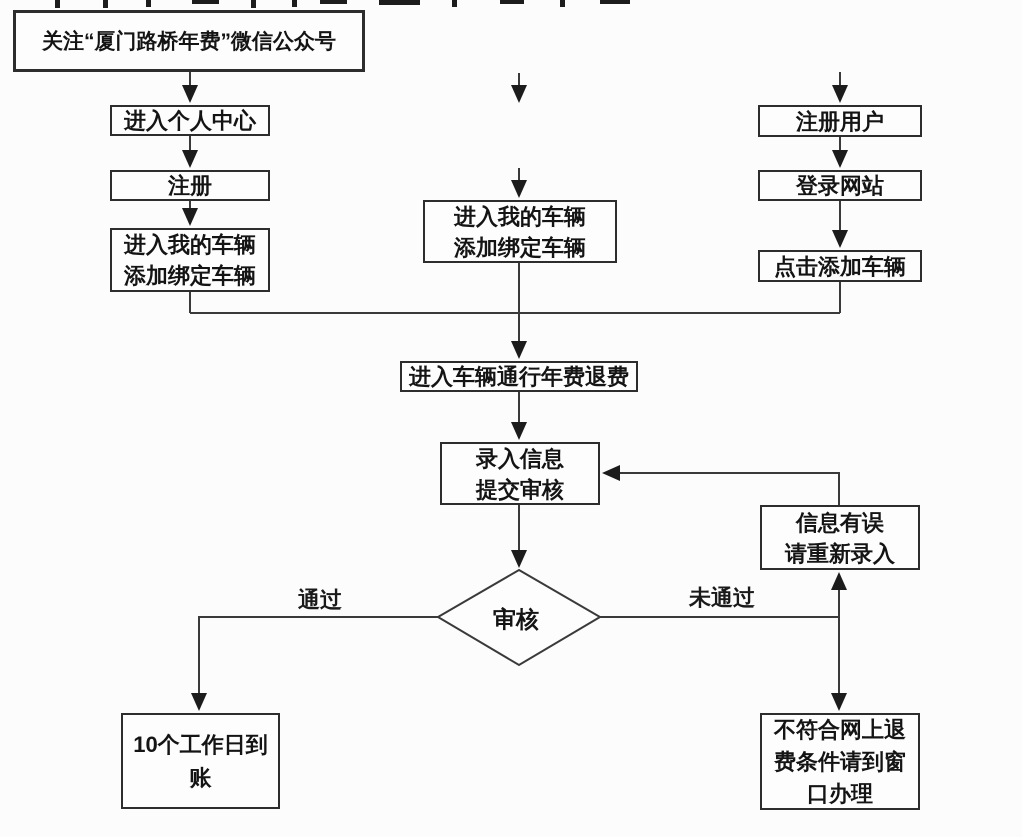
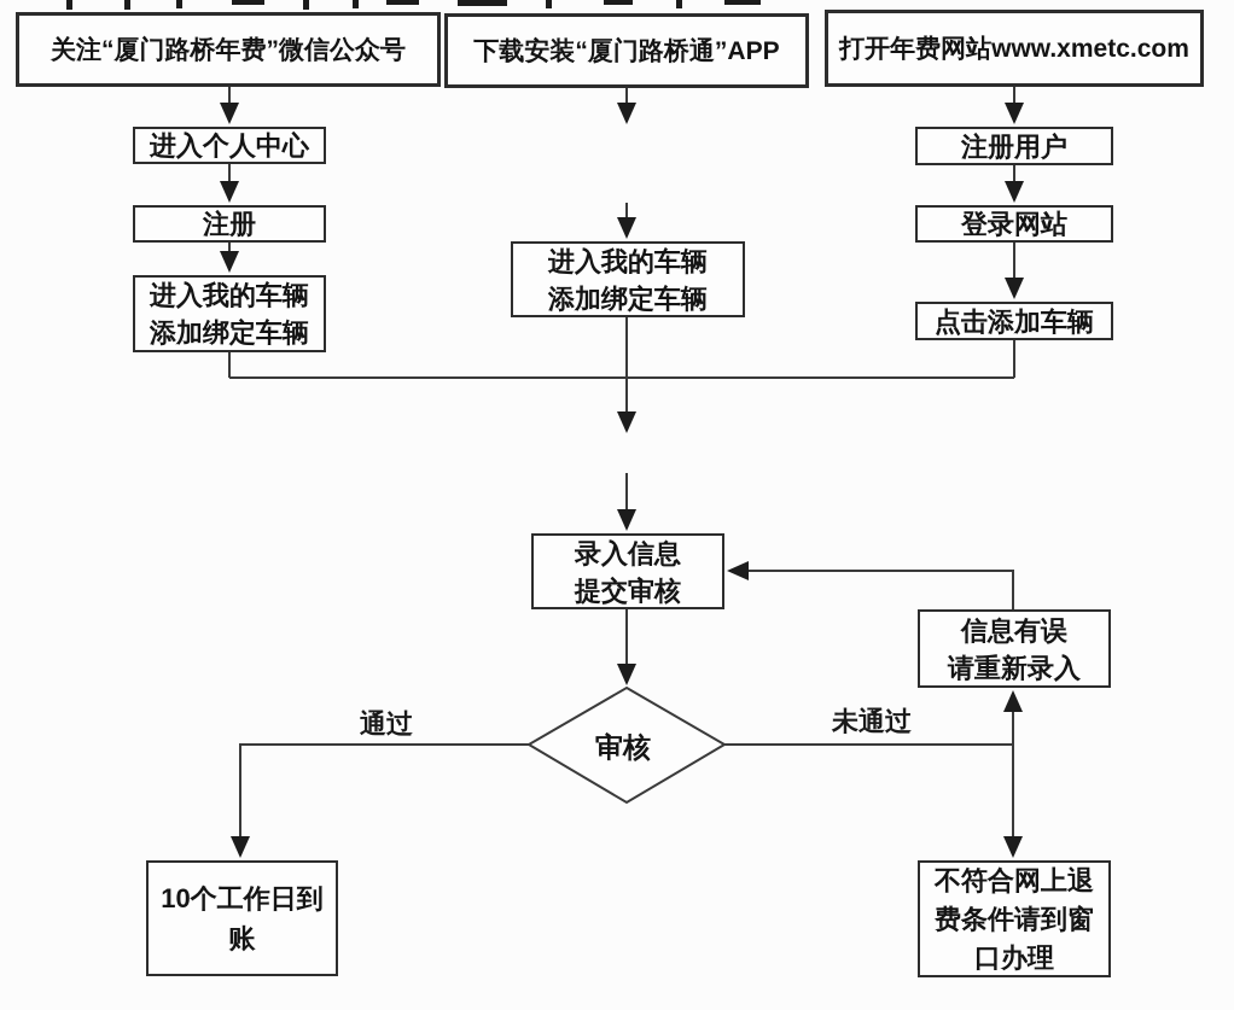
  关注“厦门路桥年费”微信公众号
+ 下载安装“厦门路桥通”APP
+ 打开年费网站www.xmetc.com
  进入个人中心
  注册
  进入我的车辆
  添加绑定车辆
  进入我的车辆
  添加绑定车辆
  注册用户
  登录网站
  点击添加车辆
- 进入车辆通行年费退费
  录入信息
  提交审核
  审核
  通过
  未通过
  信息有误
  请重新录入
  不符合网上退
  费条件请到窗
  口办理
  10个工作日到
  账
